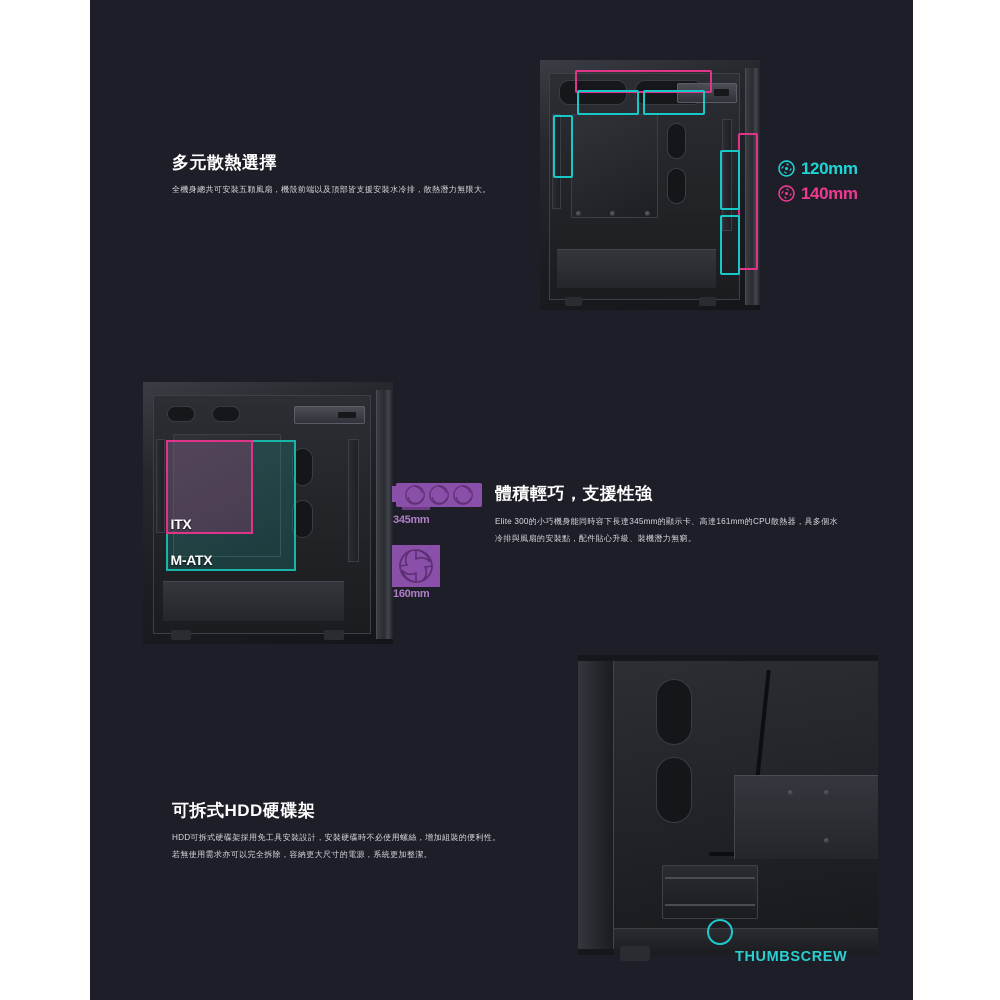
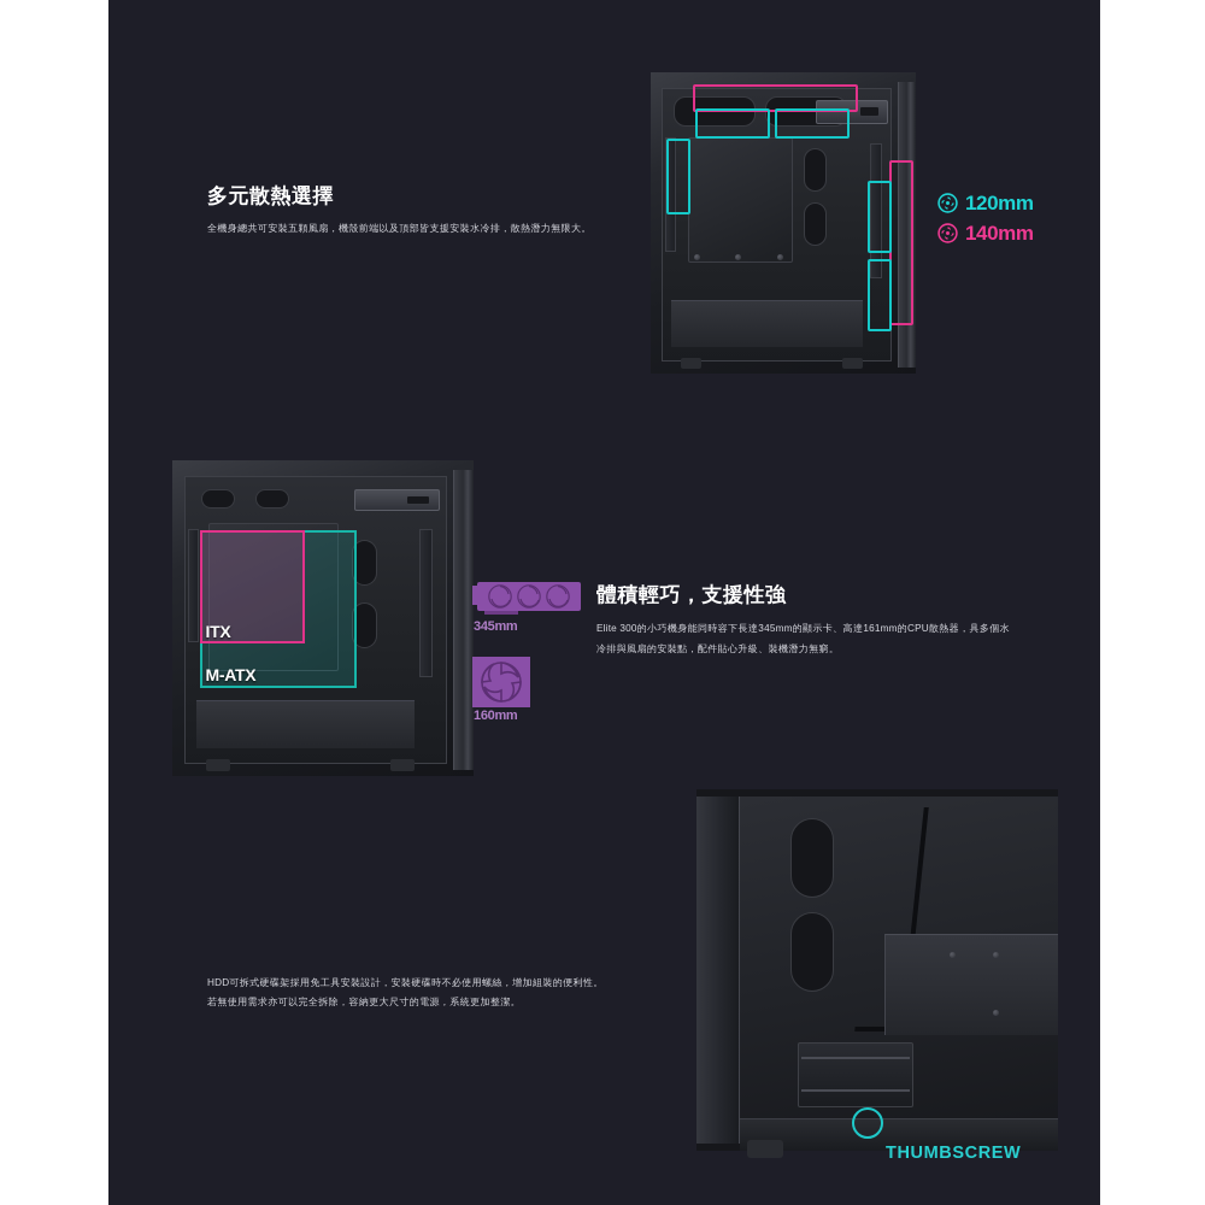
  多元散熱選擇
  全機身總共可安裝五顆風扇，機殼前端以及頂部皆支援安裝水冷排，散熱潛力無限大。
  120mm
  140mm
  ITX
  M-ATX
  體積輕巧，支援性強
  Elite 300的小巧機身能同時容下長達345mm的顯示卡、高達161mm的CPU散熱器，具多個水冷排與風扇的安裝點，配件貼心升級、裝機潛力無窮。
  345mm
  160mm
  THUMBSCREW
- 可拆式HDD硬碟架
  HDD可拆式硬碟架採用免工具安裝設計，安裝硬碟時不必使用螺絲，增加組裝的便利性。若無使用需求亦可以完全拆除，容納更大尺寸的電源，系統更加整潔。
